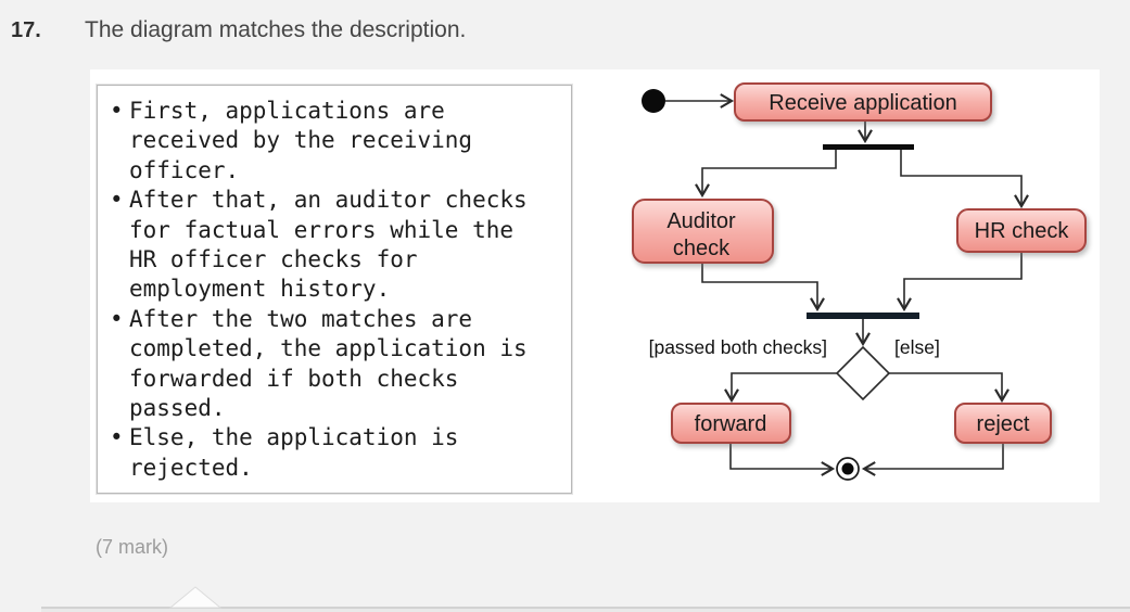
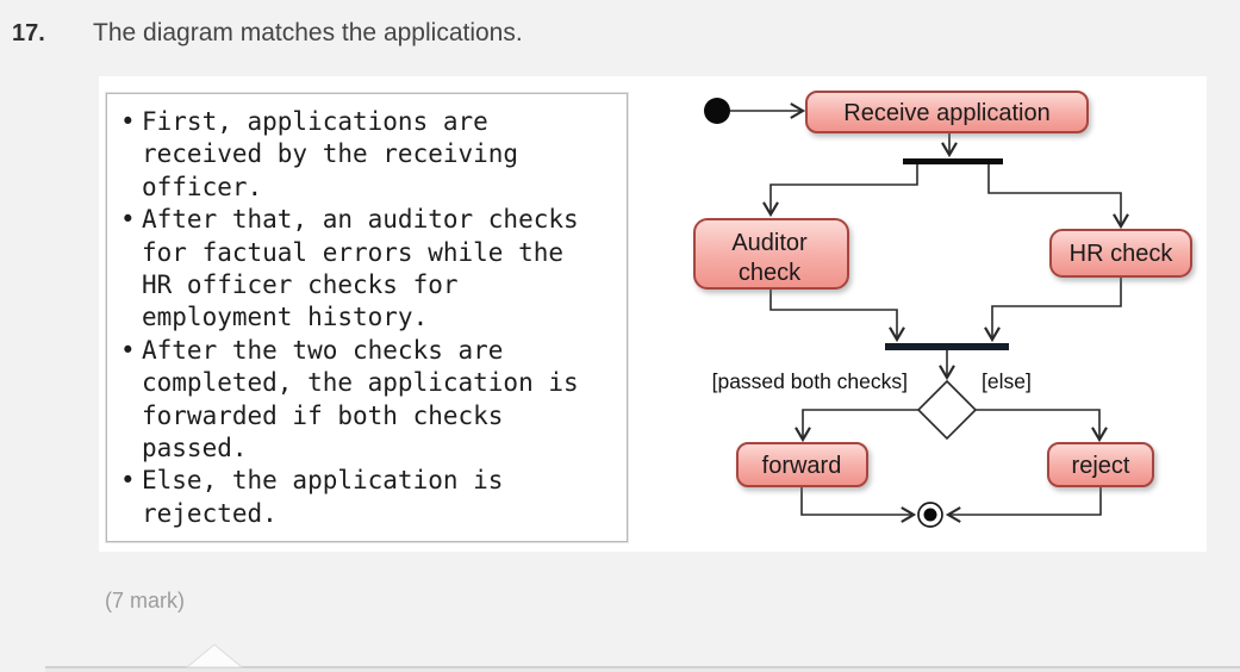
  17.
- The diagram matches the description.
+ The diagram matches the applications.
  •
  First, applications are
  received by the receiving
  officer.
  •
  After that, an auditor checks
  for factual errors while the
  HR officer checks for
  employment history.
  •
- After the two matches are
+ After the two checks are
  completed, the application is
  forwarded if both checks
  passed.
  •
  Else, the application is
  rejected.
  Receive application
  Auditor
  check
  HR check
  [passed both checks]
  [else]
  forward
  reject
  (7 mark)
